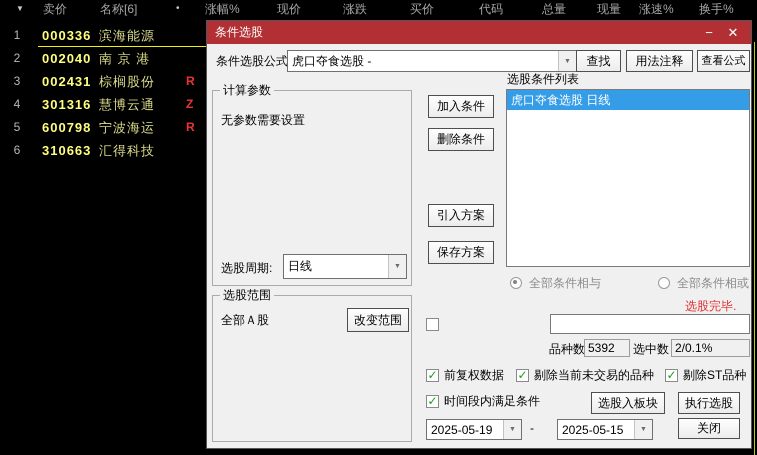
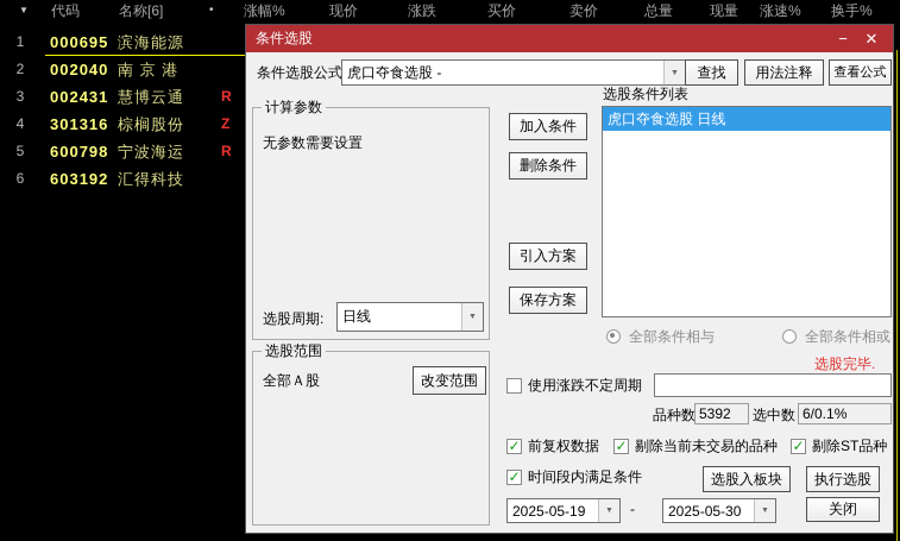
  ▼
  •
- 卖价
+ 代码
  名称[6]
  涨幅%
  现价
  涨跌
  买价
- 代码
+ 卖价
  总量
  现量
  涨速%
  换手%
  1
- 000336
+ 000695
  滨海能源
  2
  002040
  南 京 港
  3
  002431
- 棕榈股份
+ 慧博云通
  R
  4
  301316
- 慧博云通
+ 棕榈股份
  Z
  5
  600798
  宁波海运
  R
  6
- 310663
+ 603192
  汇得科技
  条件选股
  −
  ✕
  条件选股公式
  虎口夺食选股 -
  查找
  用法注释
  查看公式
  计算参数
  无参数需要设置
  选股周期:
  日线
  加入条件
  删除条件
  引入方案
  保存方案
  选股条件列表
  虎口夺食选股 日线
  全部条件相与
  全部条件相或
  选股完毕.
  选股范围
  全部Ａ股
  改变范围
+ 使用涨跌不定周期
  品种数
  5392
  选中数
- 2/0.1%
+ 6/0.1%
  ✓
  前复权数据
  ✓
  剔除当前未交易的品种
  ✓
  剔除ST品种
  ✓
  时间段内满足条件
  选股入板块
  执行选股
  2025-05-19
  -
- 2025-05-15
+ 2025-05-30
  关闭
